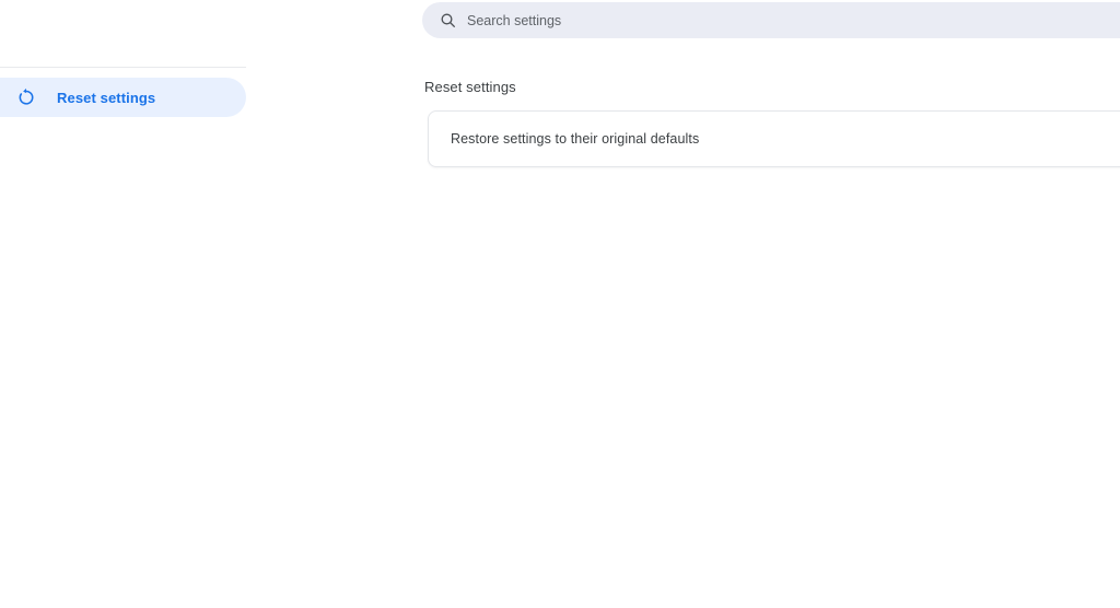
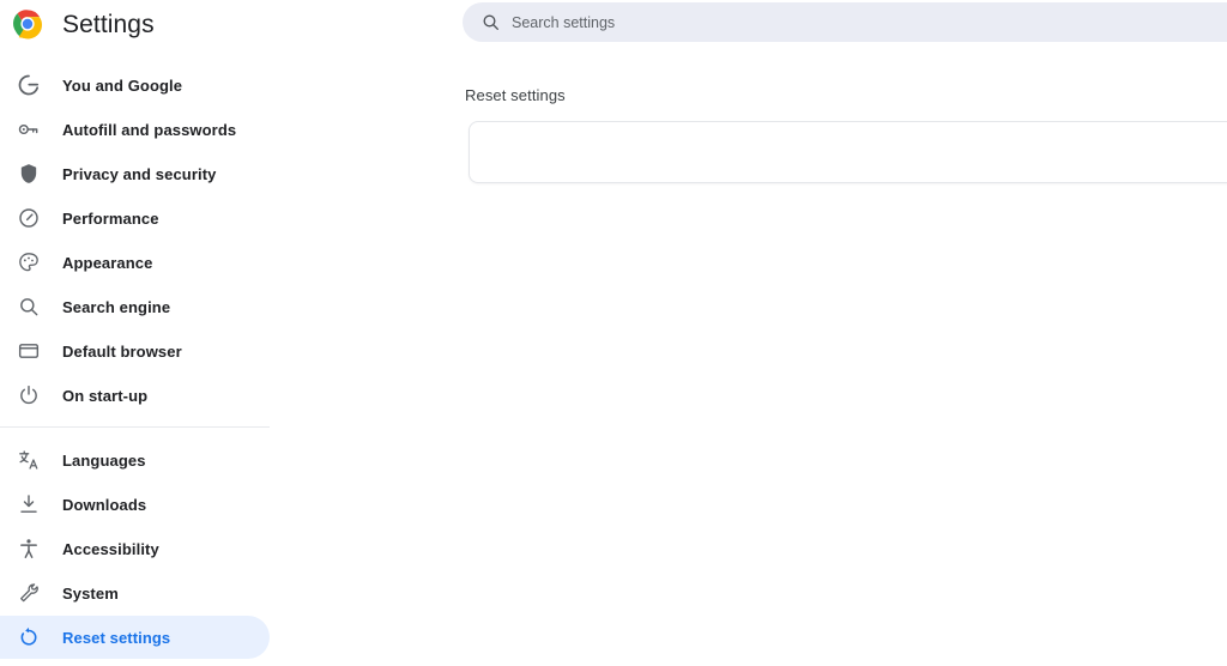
+ Settings
+ You and Google
+ Autofill and passwords
+ Privacy and security
+ Performance
+ Appearance
+ Search engine
+ Default browser
+ On start-up
+ Languages
+ Downloads
+ Accessibility
+ System
  Reset settings
  Search settings
  Reset settings
- Restore settings to their original defaults
